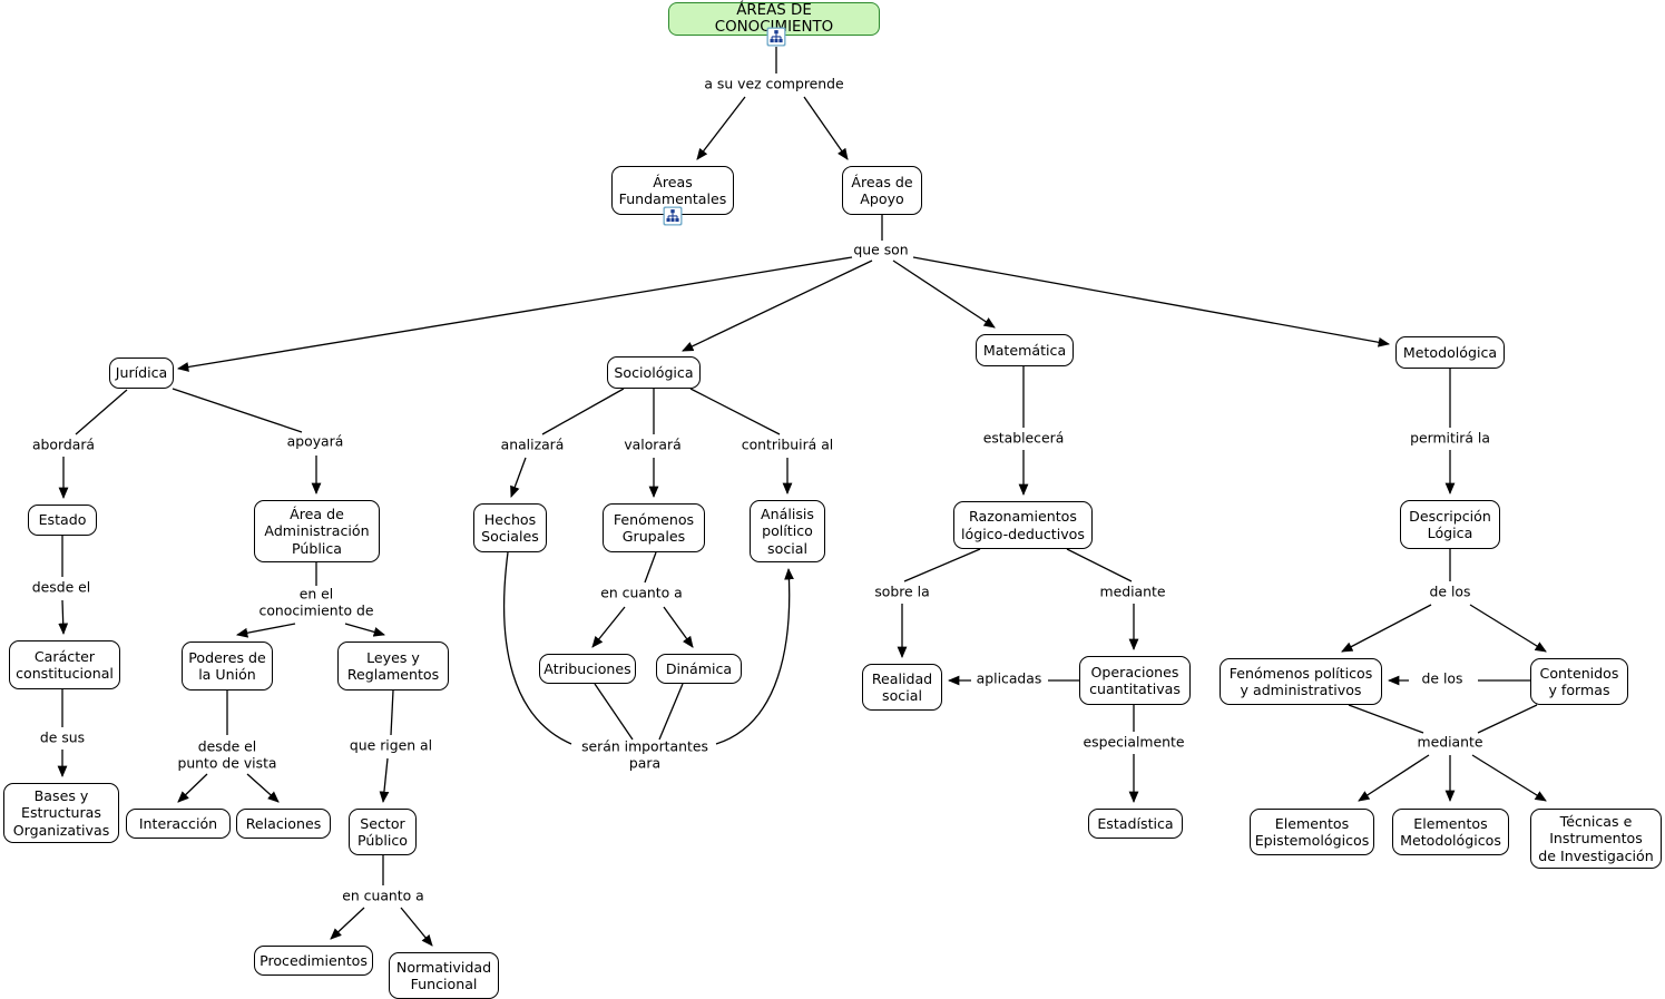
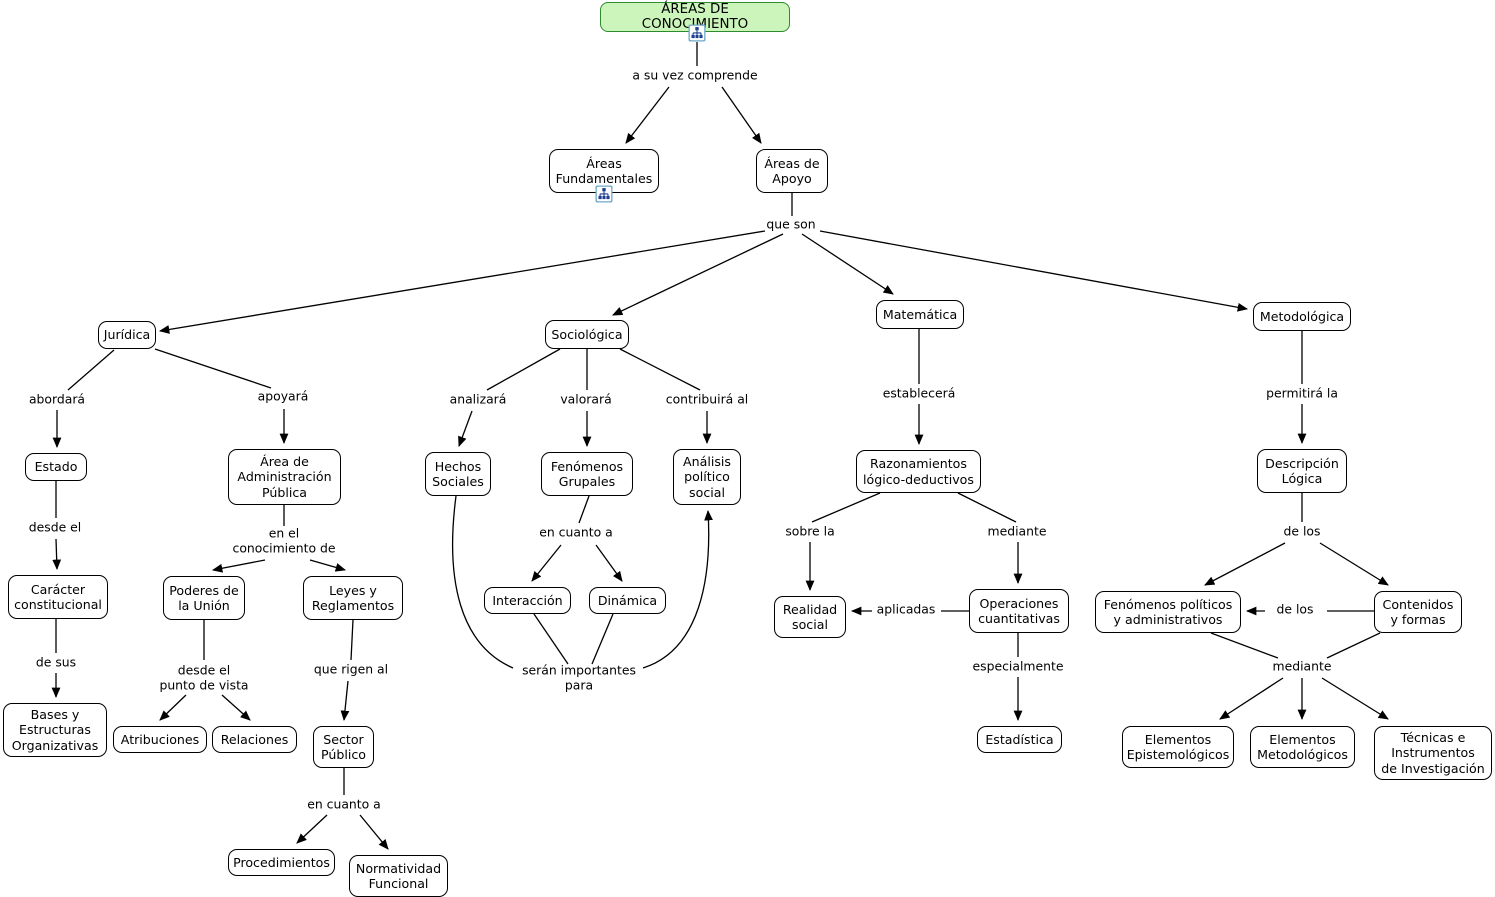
  ÁREAS DE CONOCIENTO
  Áreas
  Fundamentales
  Áreas de
  Apoyo
  Jurídica
  Sociológica
  Matemática
  Metodológica
  Estado
  Área de
  Administración
  Pública
  Hechos
  Sociales
  Fenómenos
  Grupales
  Análisis
  político
  social
  Razonamientos
  lógico-deductivos
  Descripción
  Lógica
  Carácter
  constitucional
  Poderes de
  la Unión
  Leyes y
  Reglamentos
- Atribuciones
+ Interacción
  Dinámica
  Realidad
  social
  Operaciones
  cuantitativas
  Fenómenos políticos
  y administrativos
  Contenidos
  y formas
  Bases y
  Estructuras
  Organizativas
- Interacción
+ Atribuciones
  Relaciones
  Sector
  Público
  Estadística
  Elementos
  Epistemológicos
  Elementos
  Metodológicos
  Técnicas e
  Instrumentos
  de Investigación
  Procedimientos
  Normatividad
  Funcional
  a su vez comprende
  que son
  abordará
  apoyará
  analizará
  valorará
  contribuirá al
  establecerá
  permitirá la
  desde el
  en el
  conocimiento de
  en cuanto a
  sobre la
  mediante
  de los
  de sus
  desde el
  punto de vista
  que rigen al
  serán importantes
  para
  aplicadas
  especialmente
  de los
  mediante
  en cuanto a
